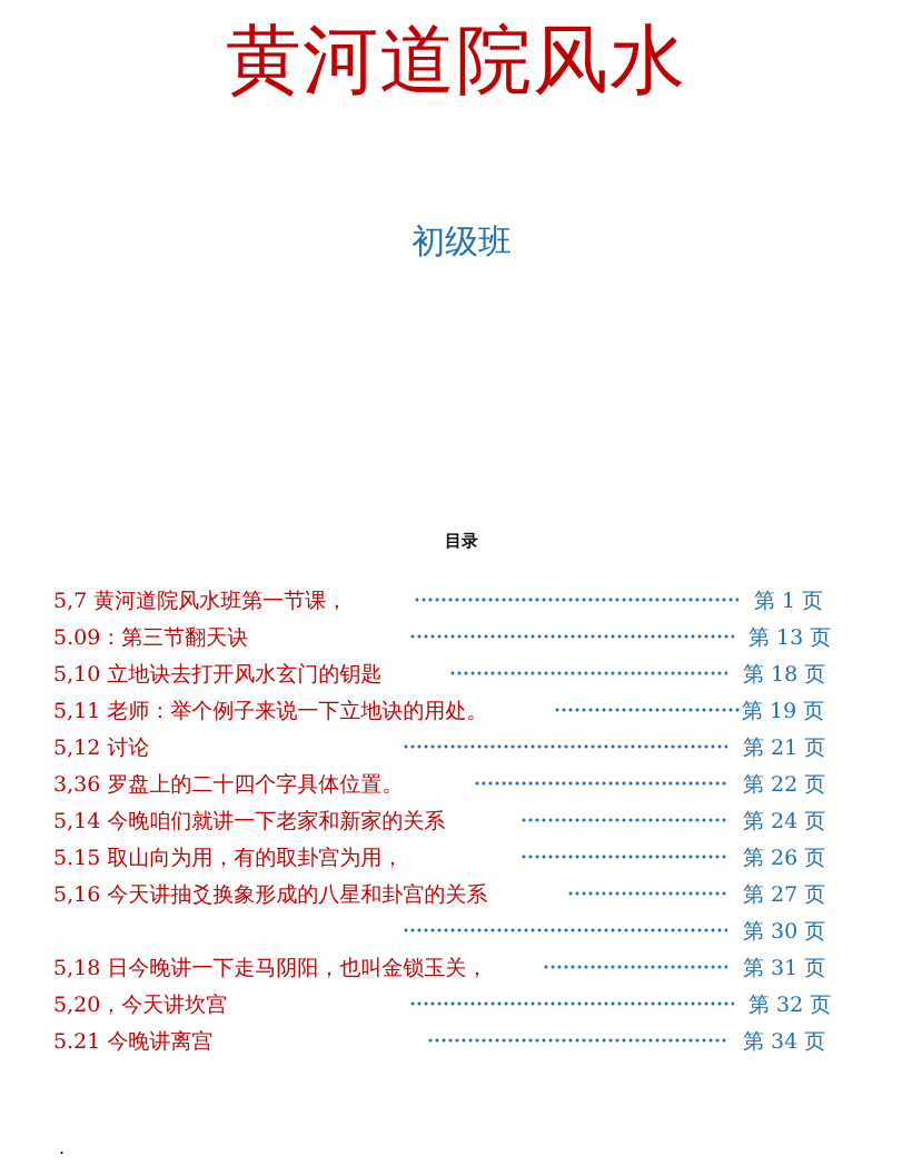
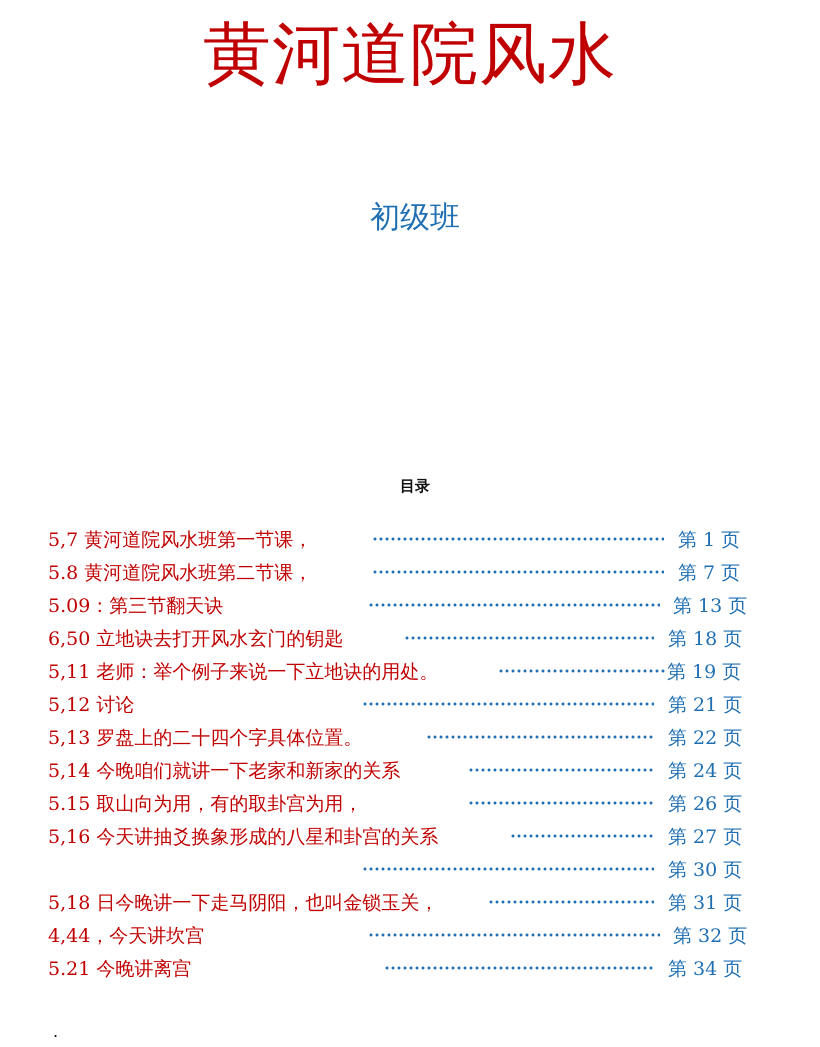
  黄河道院风水
  初级班
  目录
  5,7 黄河道院风水班第一节课，
  第 1 页
+ 5.8 黄河道院风水班第二节课，
+ 第 7 页
  5.09：第三节翻天诀
  第 13 页
- 5,10 立地诀去打开风水玄门的钥匙
+ 6,50 立地诀去打开风水玄门的钥匙
  第 18 页
  5,11 老师：举个例子来说一下立地诀的用处。
  第 19 页
  5,12 讨论
  第 21 页
- 3,36 罗盘上的二十四个字具体位置。
+ 5,13 罗盘上的二十四个字具体位置。
  第 22 页
  5,14 今晚咱们就讲一下老家和新家的关系
  第 24 页
  5.15 取山向为用，有的取卦宫为用，
  第 26 页
  5,16 今天讲抽爻换象形成的八星和卦宫的关系
  第 27 页
  第 30 页
  5,18 日今晚讲一下走马阴阳，也叫金锁玉关，
  第 31 页
- 5,20，今天讲坎宫
+ 4,44，今天讲坎宫
  第 32 页
  5.21 今晚讲离宫
  第 34 页
  .
